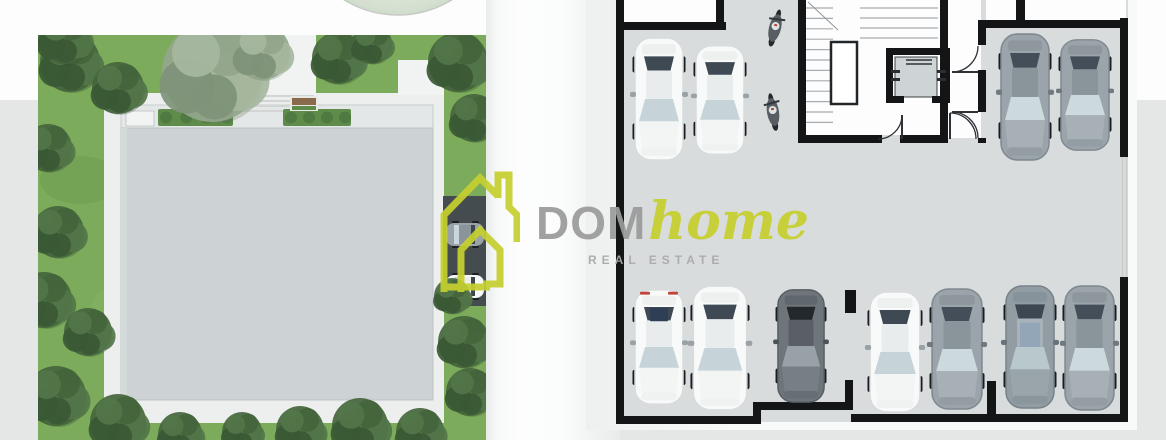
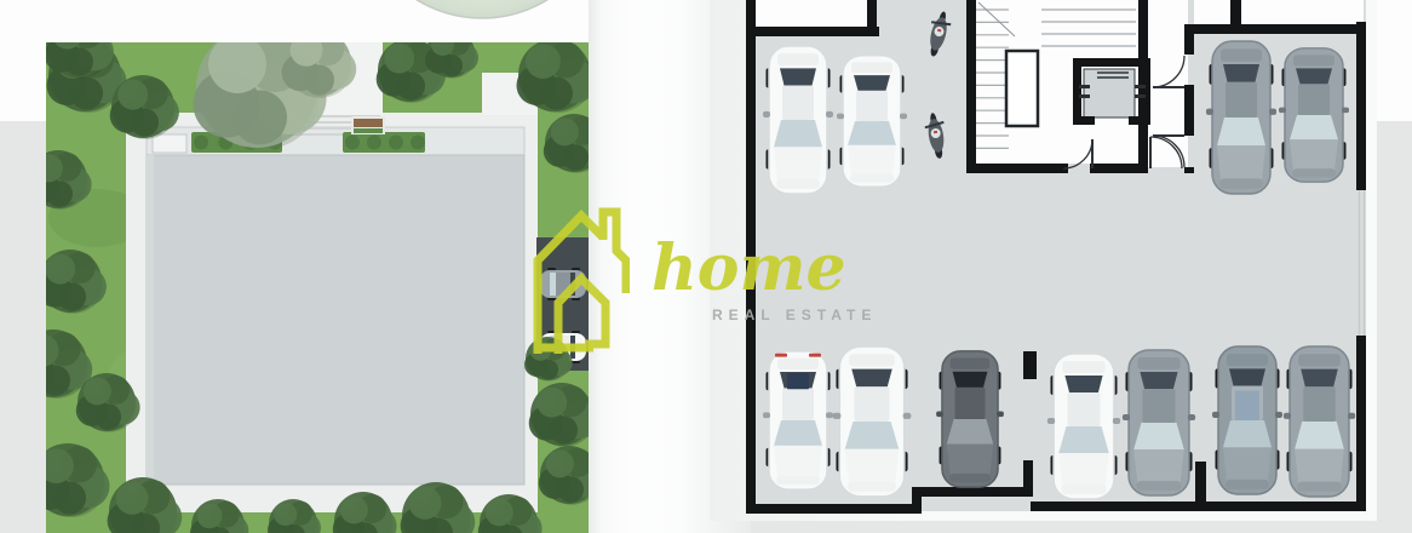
- DOM
  home
  REAL ESTATE
